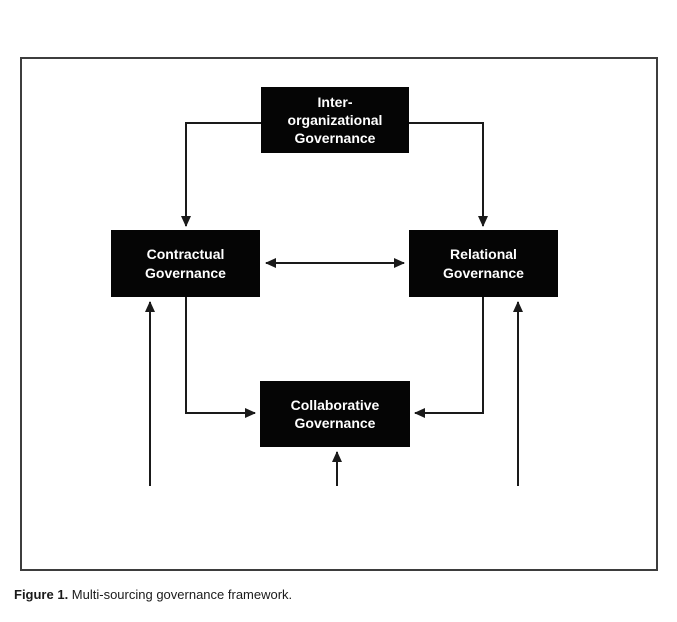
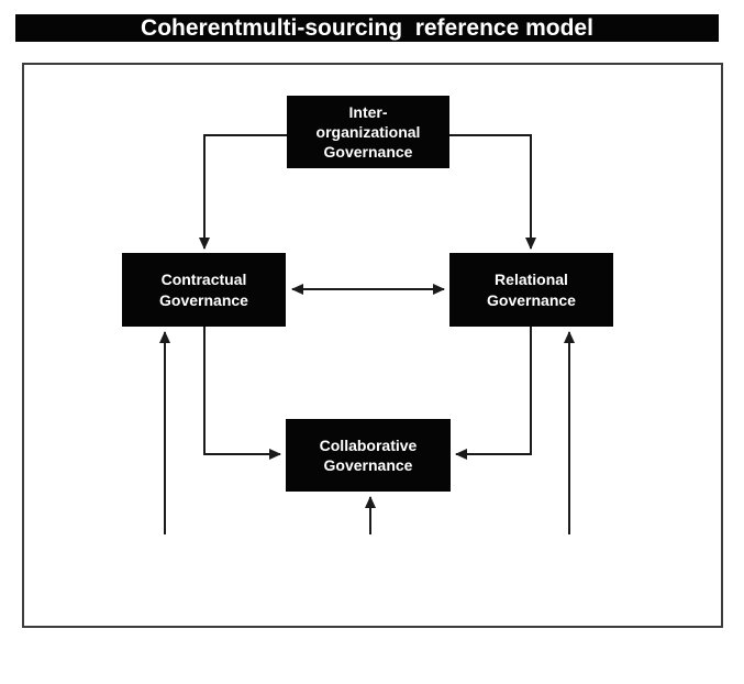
+ Coherentmulti-sourcing reference model
  Inter-
  organizational
  Governance
  Contractual
  Governance
  Relational
  Governance
  Collaborative
  Governance
- Figure 1. Multi-sourcing governance framework.
